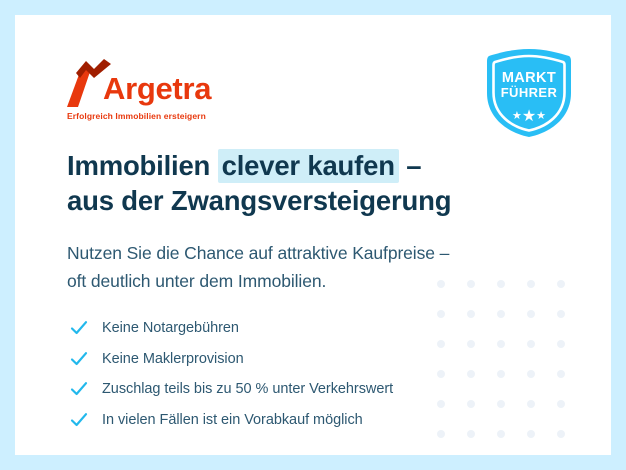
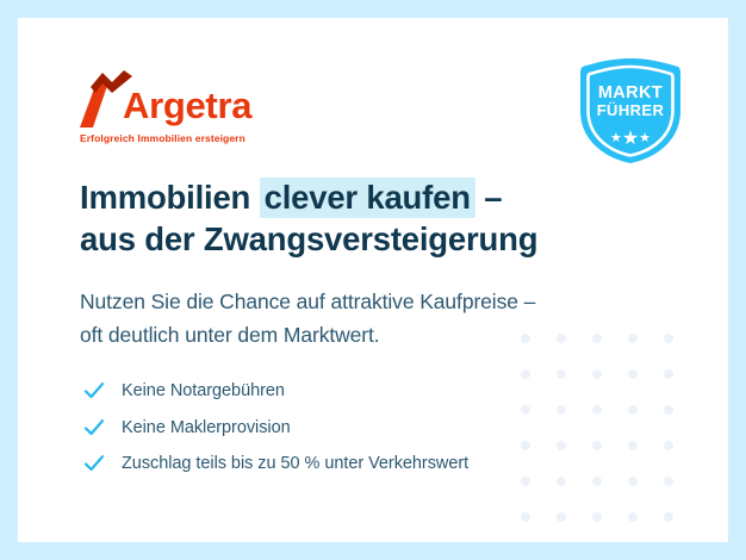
  Argetra
  Erfolgreich Immobilien ersteigern
  MARKT
  FÜHRER
  ★★★
  Immobilien clever kaufen –
  aus der Zwangsversteigerung
  Nutzen Sie die Chance auf attraktive Kaufpreise –
- oft deutlich unter dem Immobilien.
+ oft deutlich unter dem Marktwert.
  Keine Notargebühren
  Keine Maklerprovision
  Zuschlag teils bis zu 50 % unter Verkehrswert
- In vielen Fällen ist ein Vorabkauf möglich
